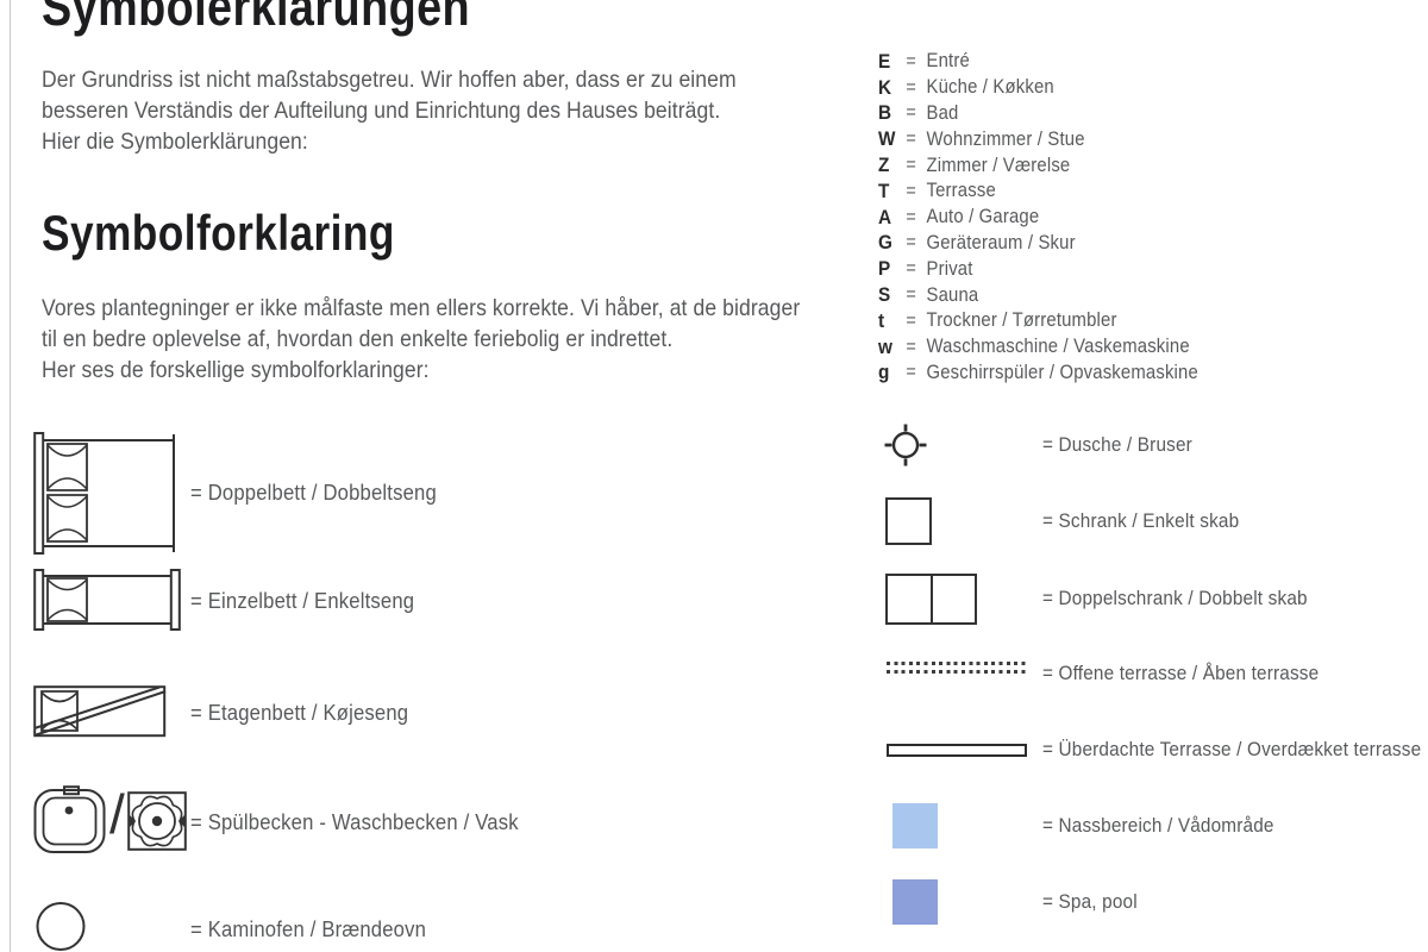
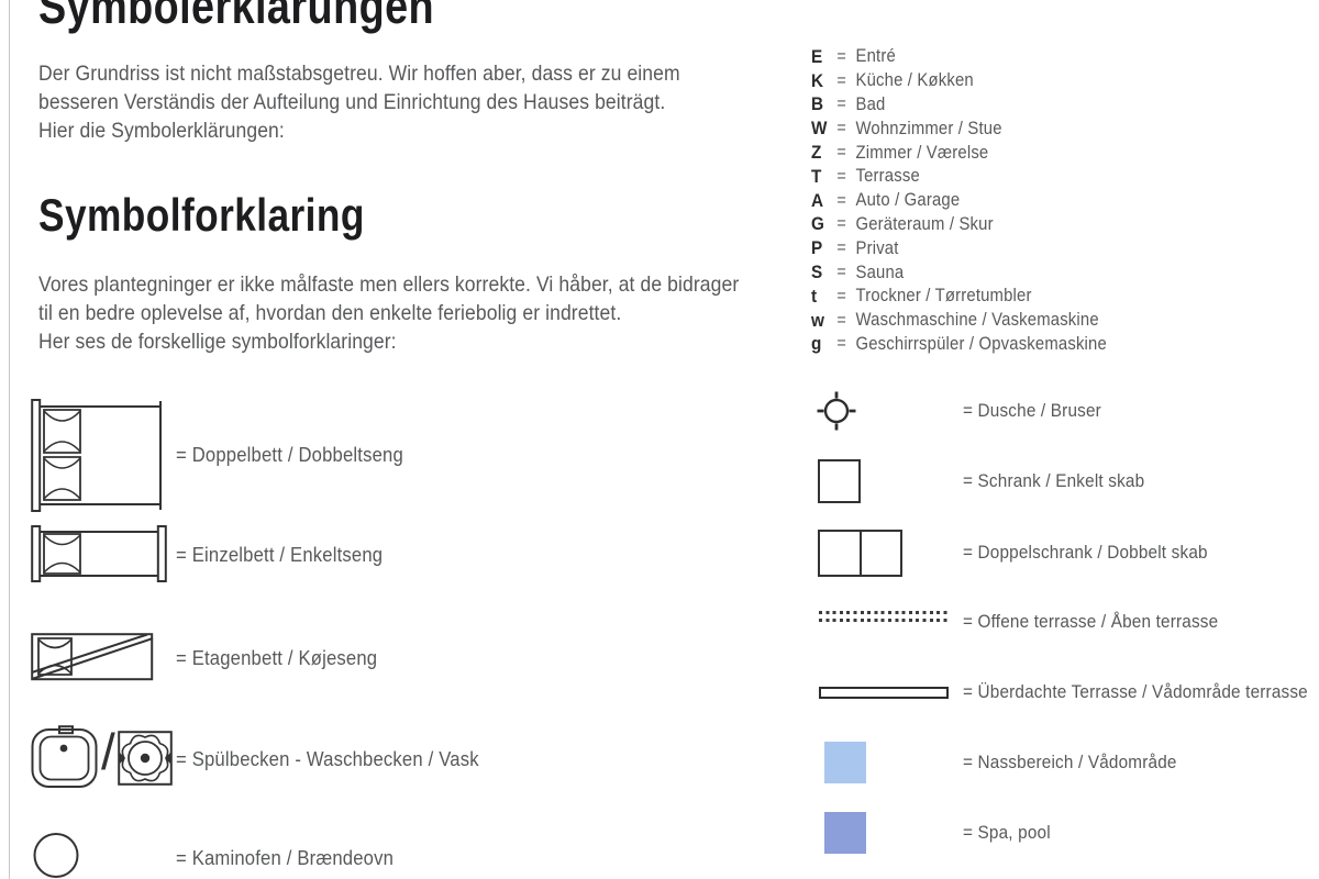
  Symbolerklärungen
  Der Grundriss ist nicht maßstabsgetreu. Wir hoffen aber, dass er zu einem
  besseren Verständis der Aufteilung und Einrichtung des Hauses beiträgt.
  Hier die Symbolerklärungen:
  Symbolforklaring
  Vores plantegninger er ikke målfaste men ellers korrekte. Vi håber, at de bidrager
  til en bedre oplevelse af, hvordan den enkelte feriebolig er indrettet.
  Her ses de forskellige symbolforklaringer:
  E
  =
  Entré
  K
  =
  Küche / Køkken
  B
  =
  Bad
  W
  =
  Wohnzimmer / Stue
  Z
  =
  Zimmer / Værelse
  T
  =
  Terrasse
  A
  =
  Auto / Garage
  G
  =
  Geräteraum / Skur
  P
  =
  Privat
  S
  =
  Sauna
  t
  =
  Trockner / Tørretumbler
  w
  =
  Waschmaschine / Vaskemaskine
  g
  =
  Geschirrspüler / Opvaskemaskine
  = Doppelbett / Dobbeltseng
  = Einzelbett / Enkeltseng
  = Etagenbett / Køjeseng
  /
  = Spülbecken - Waschbecken / Vask
  = Kaminofen / Brændeovn
  = Dusche / Bruser
  = Schrank / Enkelt skab
  = Doppelschrank / Dobbelt skab
  = Offene terrasse / Åben terrasse
- = Überdachte Terrasse / Overdækket terrasse
+ = Überdachte Terrasse / Vådområde terrasse
  = Nassbereich / Vådområde
  = Spa, pool
